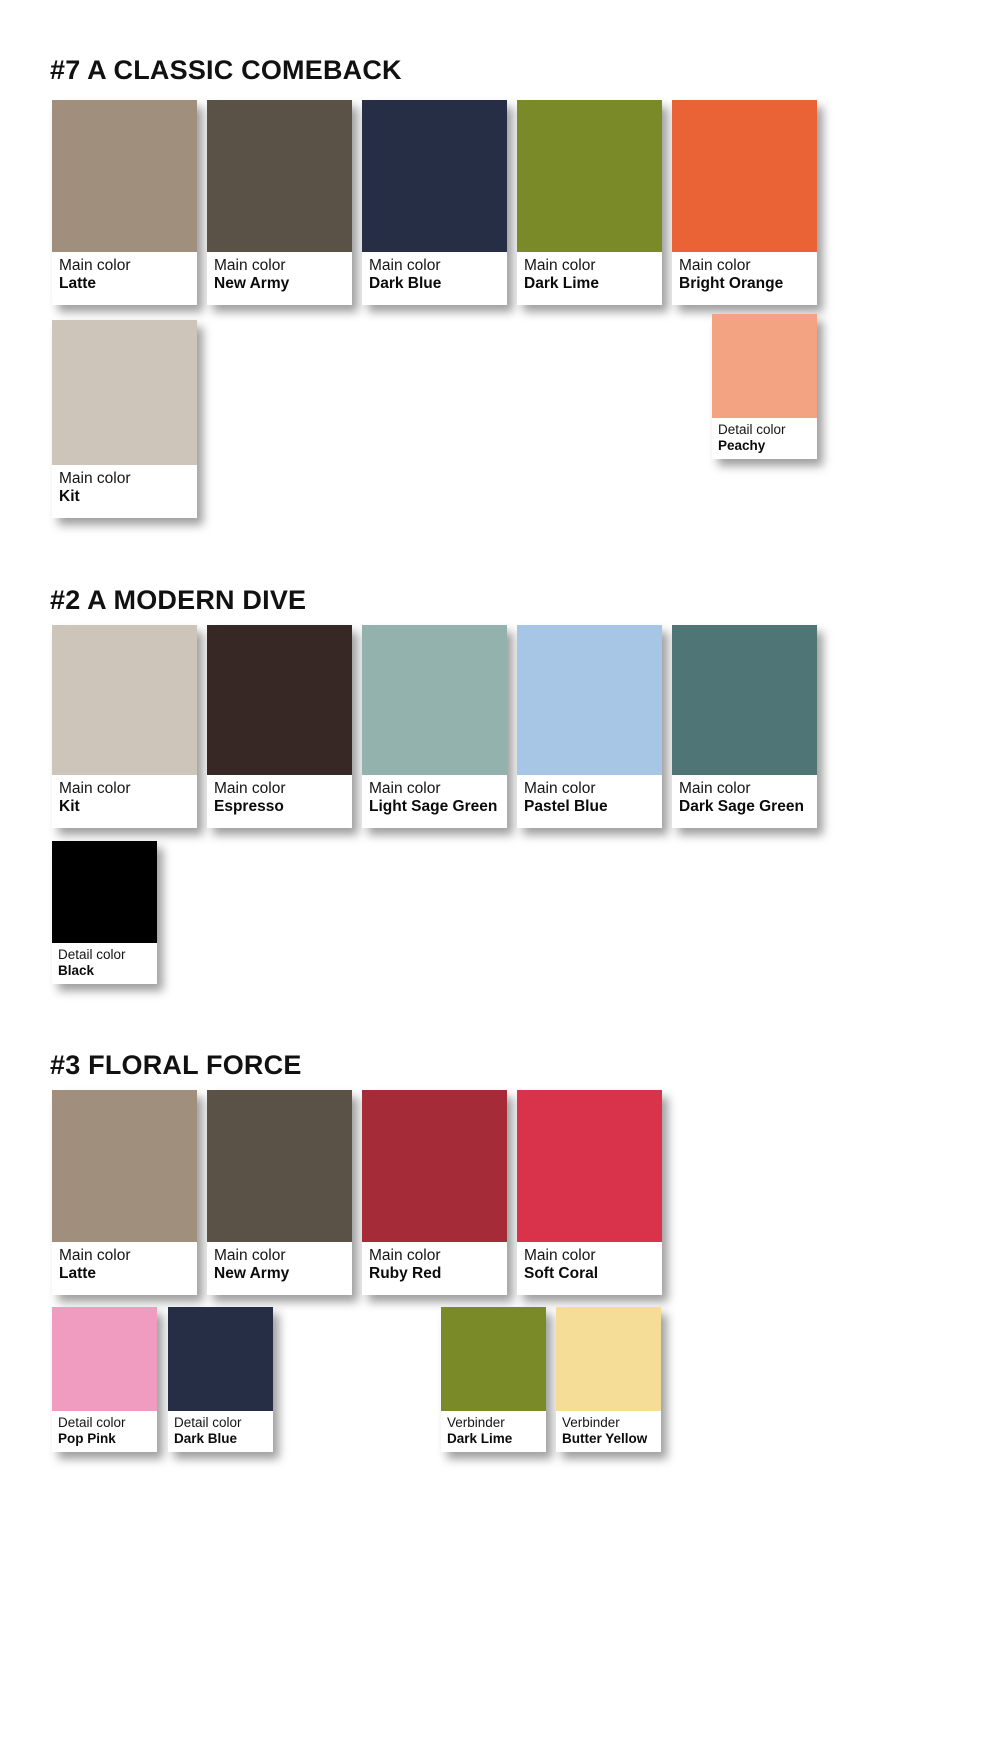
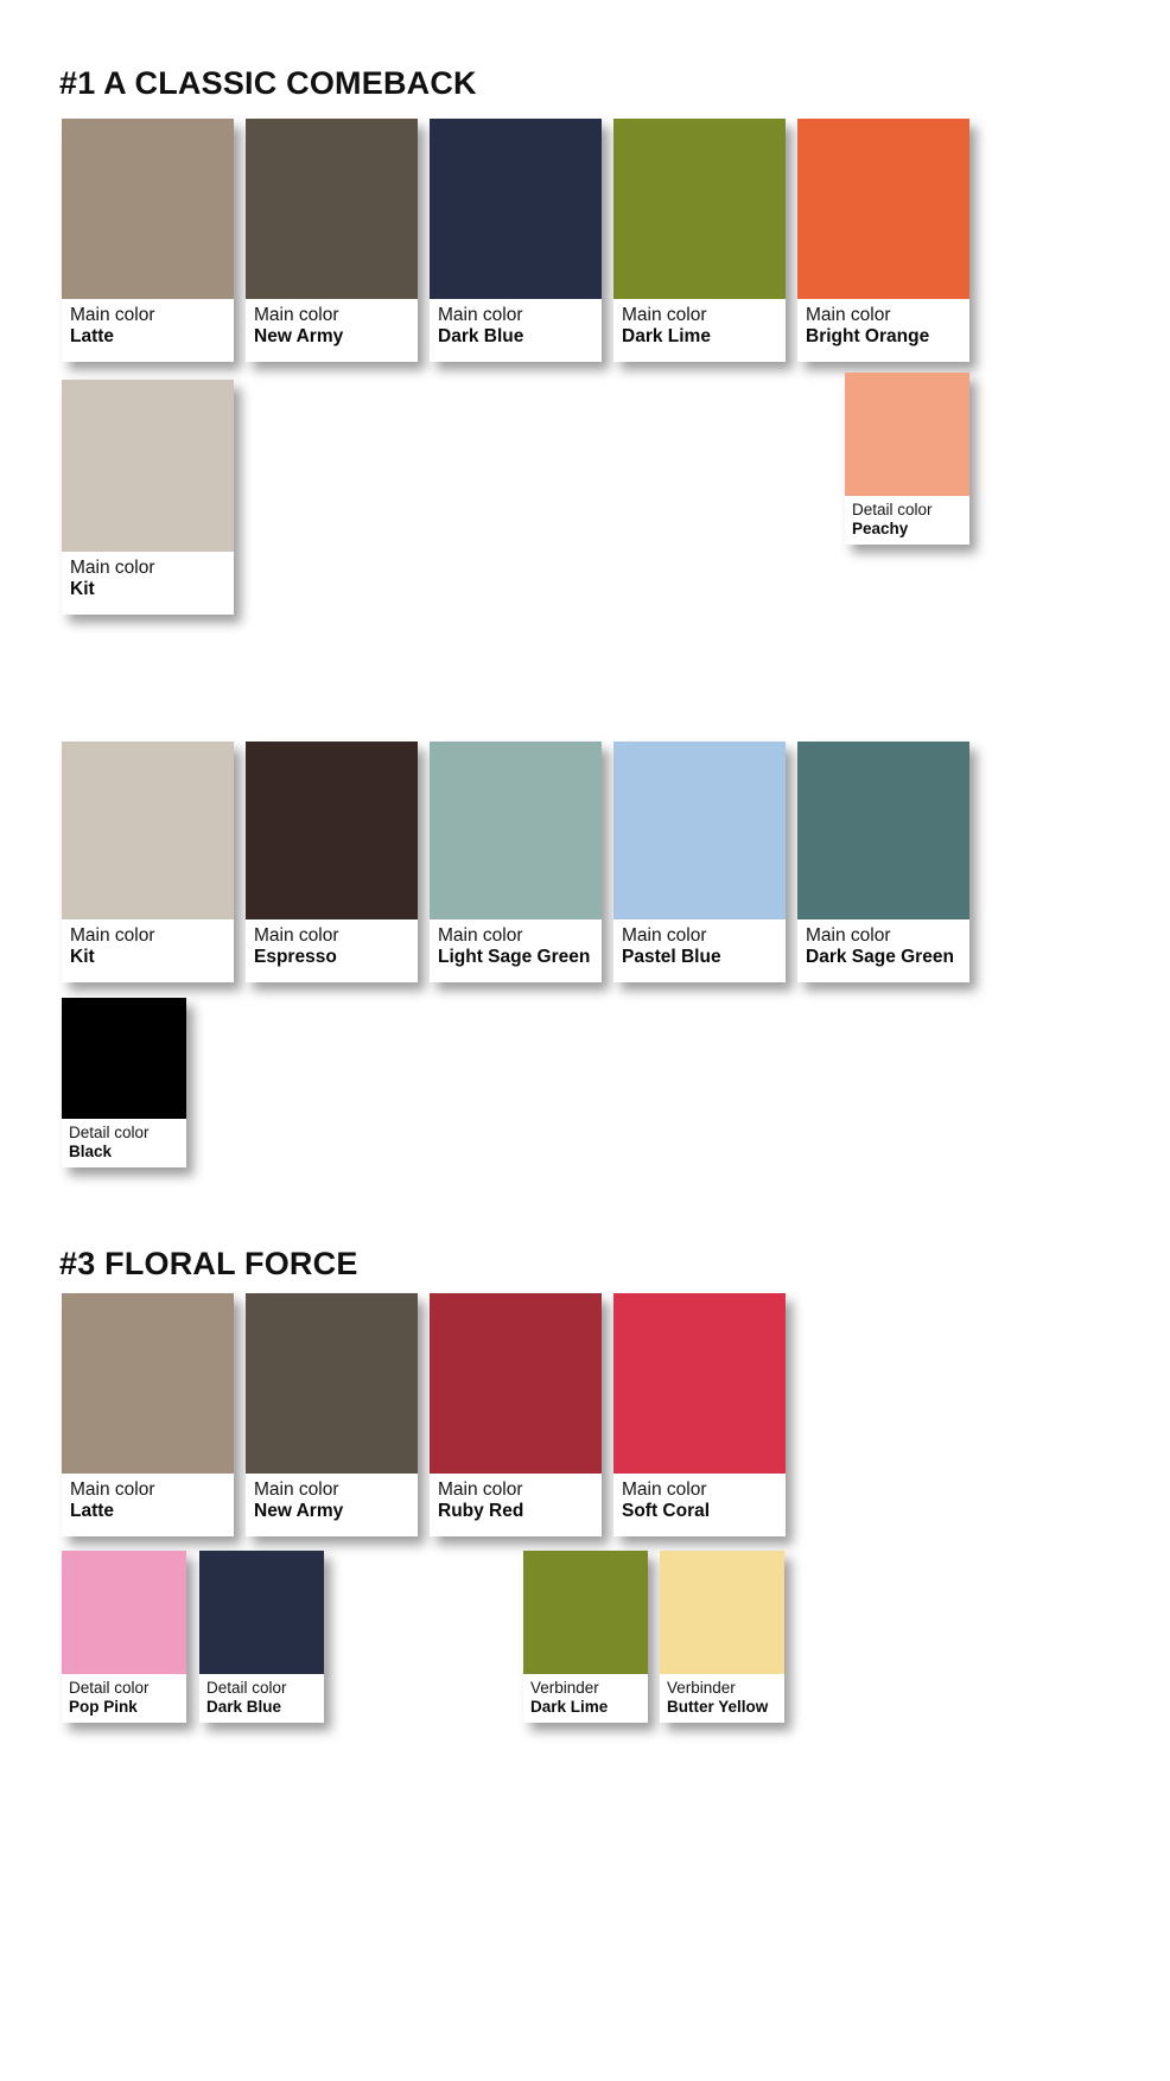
- #7 A CLASSIC COMEBACK
+ #1 A CLASSIC COMEBACK
  Main color
  Latte
  Main color
  New Army
  Main color
  Dark Blue
  Main color
  Dark Lime
  Main color
  Bright Orange
  Detail color
  Peachy
  Main color
  Kit
- #2 A MODERN DIVE
  Main color
  Kit
  Main color
  Espresso
  Main color
  Light Sage Green
  Main color
  Pastel Blue
  Main color
  Dark Sage Green
  Detail color
  Black
  #3 FLORAL FORCE
  Main color
  Latte
  Main color
  New Army
  Main color
  Ruby Red
  Main color
  Soft Coral
  Detail color
  Pop Pink
  Detail color
  Dark Blue
  Verbinder
  Dark Lime
  Verbinder
  Butter Yellow
